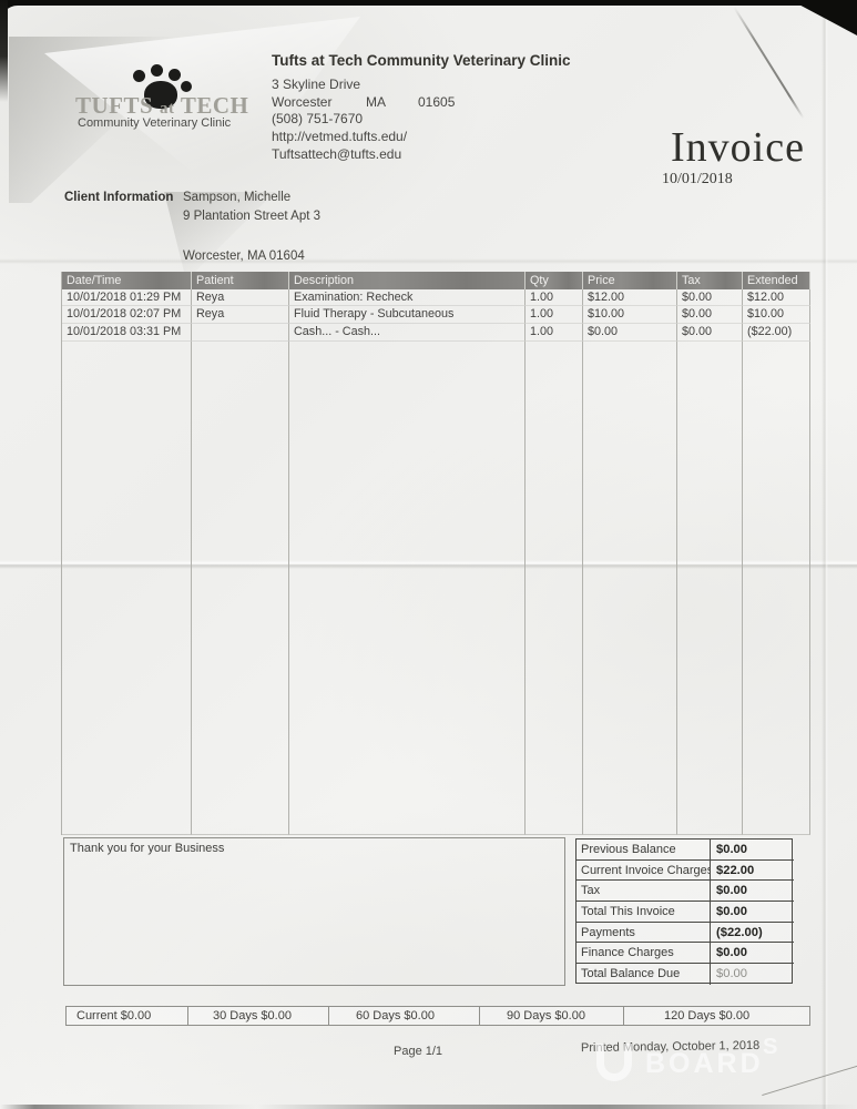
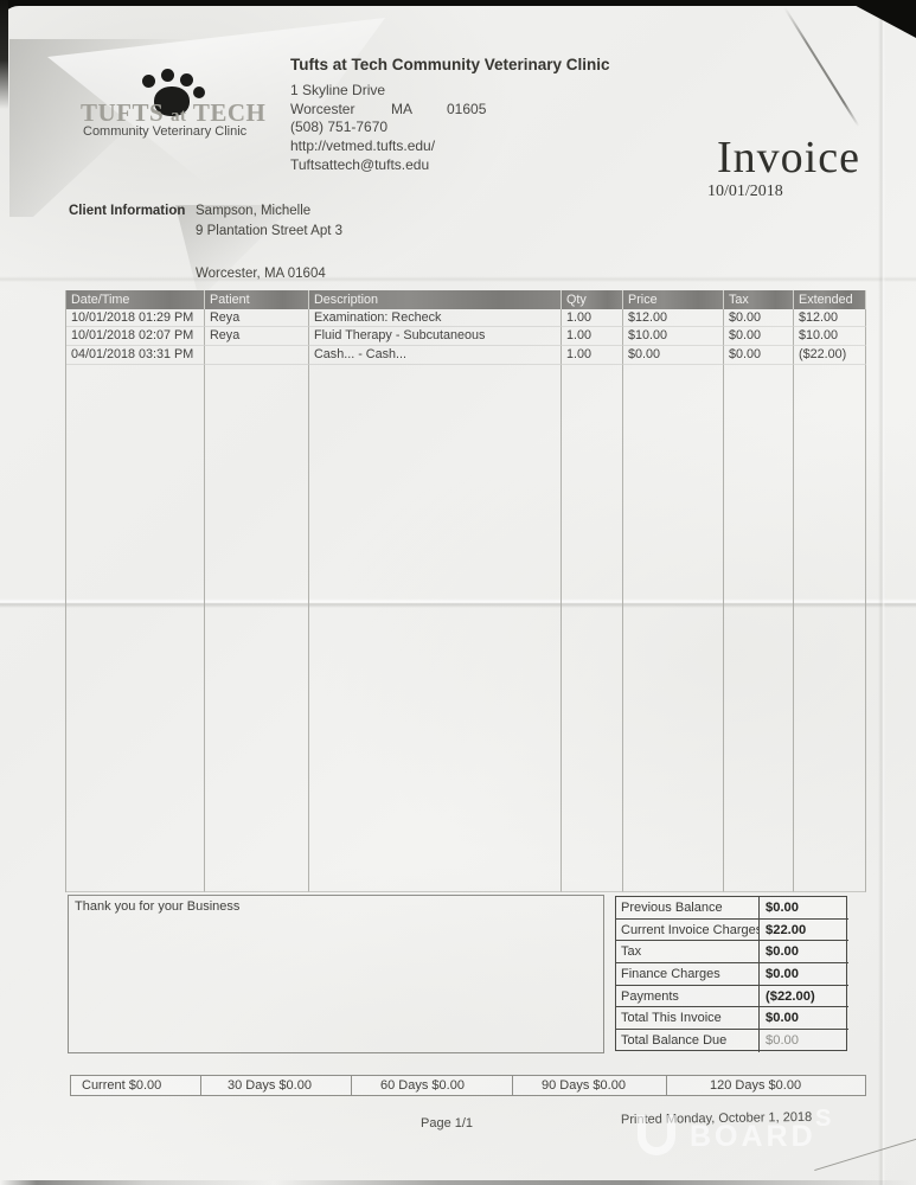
  TUFTS at TECH
  Community Veterinary Clinic
  Tufts at Tech Community Veterinary Clinic
- 3 Skyline Drive
+ 1 Skyline Drive
  Worcester MA 01605
  (508) 751-7670
  http://vetmed.tufts.edu/
  Tuftsattech@tufts.edu
  Invoice
  10/01/2018
  Client Information
  Sampson, Michelle
  9 Plantation Street Apt 3
  Worcester, MA 01604
  Date/Time
  Patient
  Description
  Qty
  Price
  Tax
  Extended
  10/01/2018 01:29 PM
  Reya
  Examination: Recheck
  1.00
  $12.00
  $0.00
  $12.00
  10/01/2018 02:07 PM
  Reya
  Fluid Therapy - Subcutaneous
  1.00
  $10.00
  $0.00
  $10.00
- 10/01/2018 03:31 PM
+ 04/01/2018 03:31 PM
  Cash... - Cash...
  1.00
  $0.00
  $0.00
  ($22.00)
  Thank you for your Business
  Previous Balance
  $0.00
  Current Invoice Charges
  $22.00
  Tax
  $0.00
- Total This Invoice
+ Finance Charges
  $0.00
  Payments
  ($22.00)
- Finance Charges
+ Total This Invoice
  $0.00
  Total Balance Due
  $0.00
  Current $0.00
  30 Days $0.00
  60 Days $0.00
  90 Days $0.00
  120 Days $0.00
  Page 1/1
  Printed Monday, October 1, 2018
  BOARD
